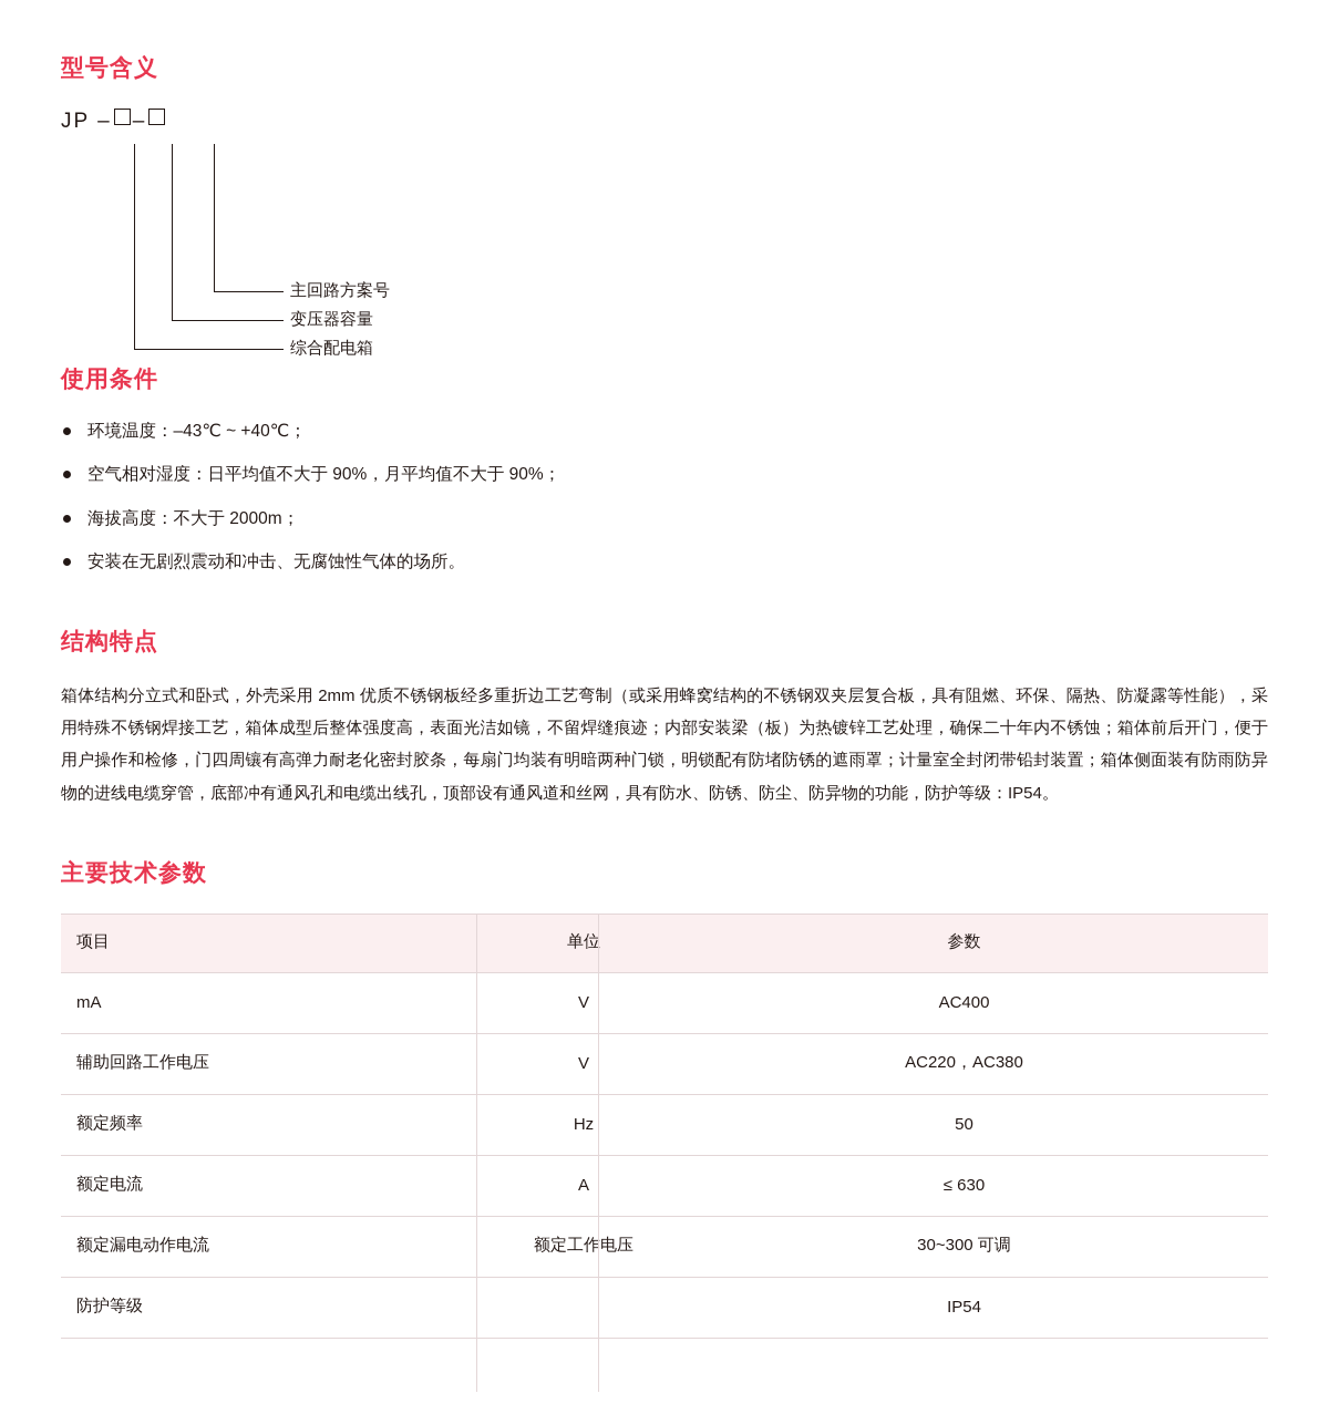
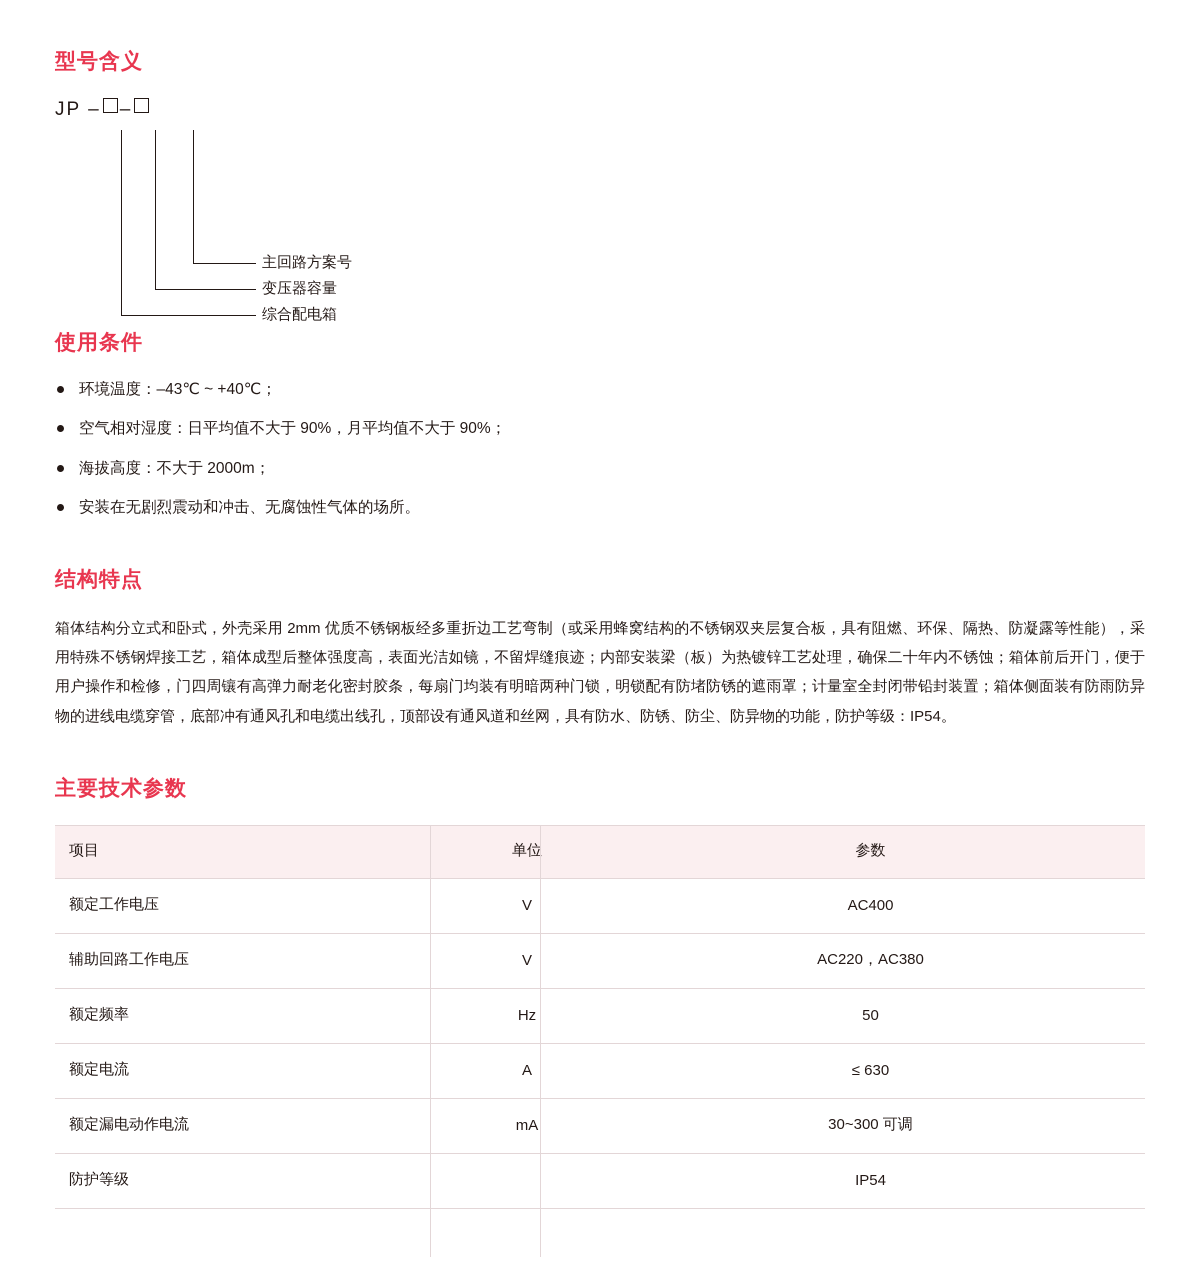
  型号含义
  JP – –
  主回路方案号
  变压器容量
  综合配电箱
  使用条件
  环境温度：–43℃ ~ +40℃；
  空气相对湿度：日平均值不大于 90%，月平均值不大于 90%；
  海拔高度：不大于 2000m；
  安装在无剧烈震动和冲击、无腐蚀性气体的场所。
  结构特点
  箱体结构分立式和卧式，外壳采用 2mm 优质不锈钢板经多重折边工艺弯制（或采用蜂窝结构的不锈钢双夹层复合板，具有阻燃、环保、隔热、防凝露等性能），采用特殊不锈钢焊接工艺，箱体成型后整体强度高，表面光洁如镜，不留焊缝痕迹；内部安装梁（板）为热镀锌工艺处理，确保二十年内不锈蚀；箱体前后开门，便于用户操作和检修，门四周镶有高弹力耐老化密封胶条，每扇门均装有明暗两种门锁，明锁配有防堵防锈的遮雨罩；计量室全封闭带铅封装置；箱体侧面装有防雨防异物的进线电缆穿管，底部冲有通风孔和电缆出线孔，顶部设有通风道和丝网，具有防水、防锈、防尘、防异物的功能，防护等级：IP54。
  主要技术参数
  项目	单位	参数
- mA	V	AC400
+ 额定工作电压	V	AC400
  辅助回路工作电压	V	AC220，AC380
  额定频率	Hz	50
  额定电流	A	≤ 630
- 额定漏电动作电流	额定工作电压	30~300 可调
+ 额定漏电动作电流	mA	30~300 可调
  防护等级		IP54
